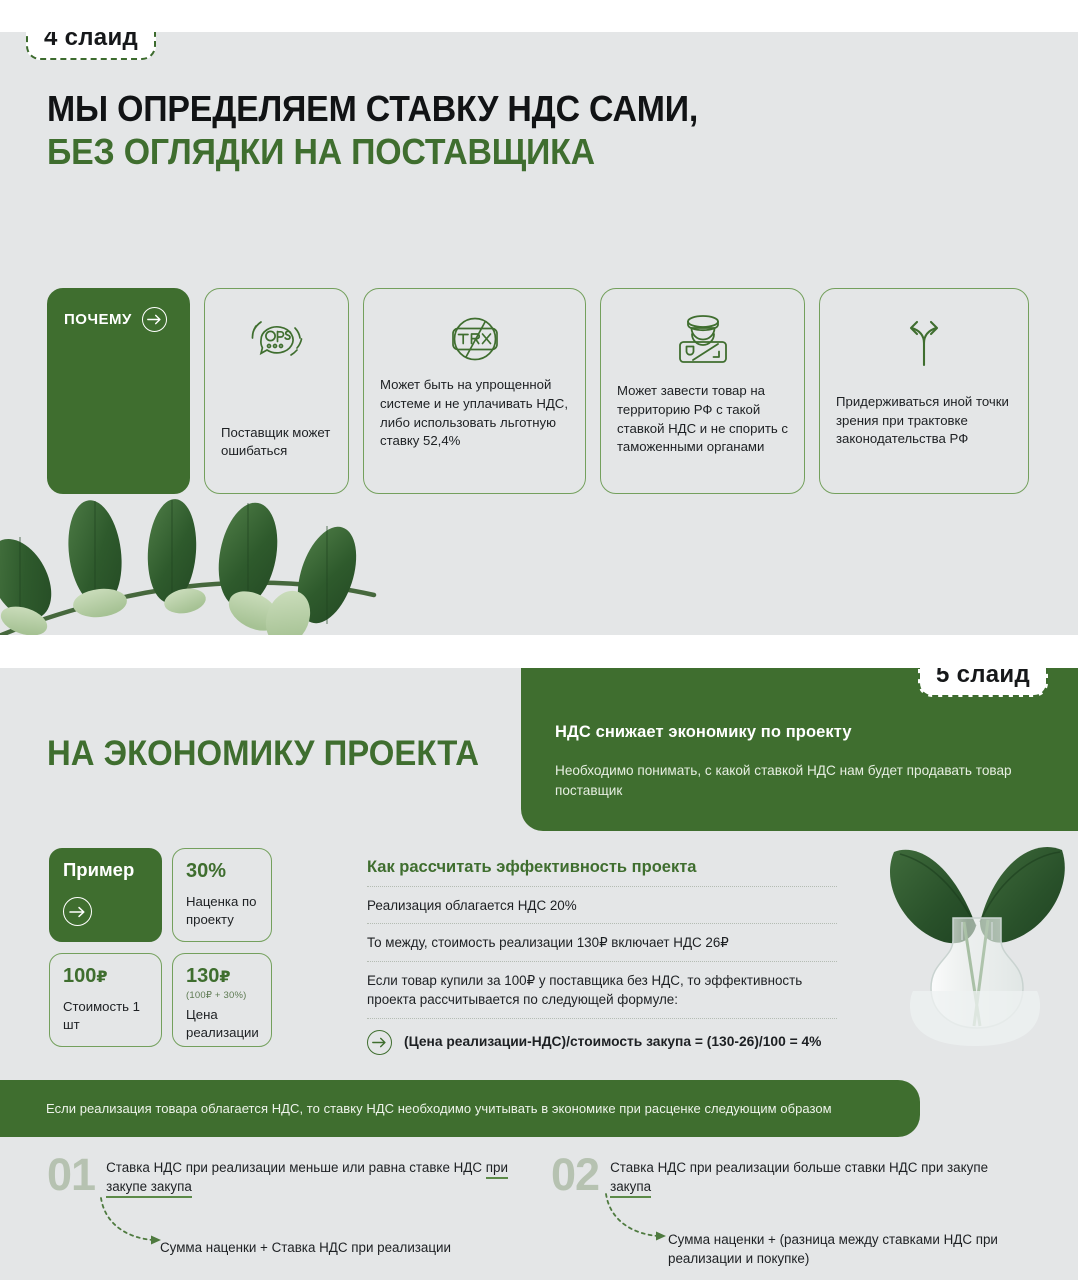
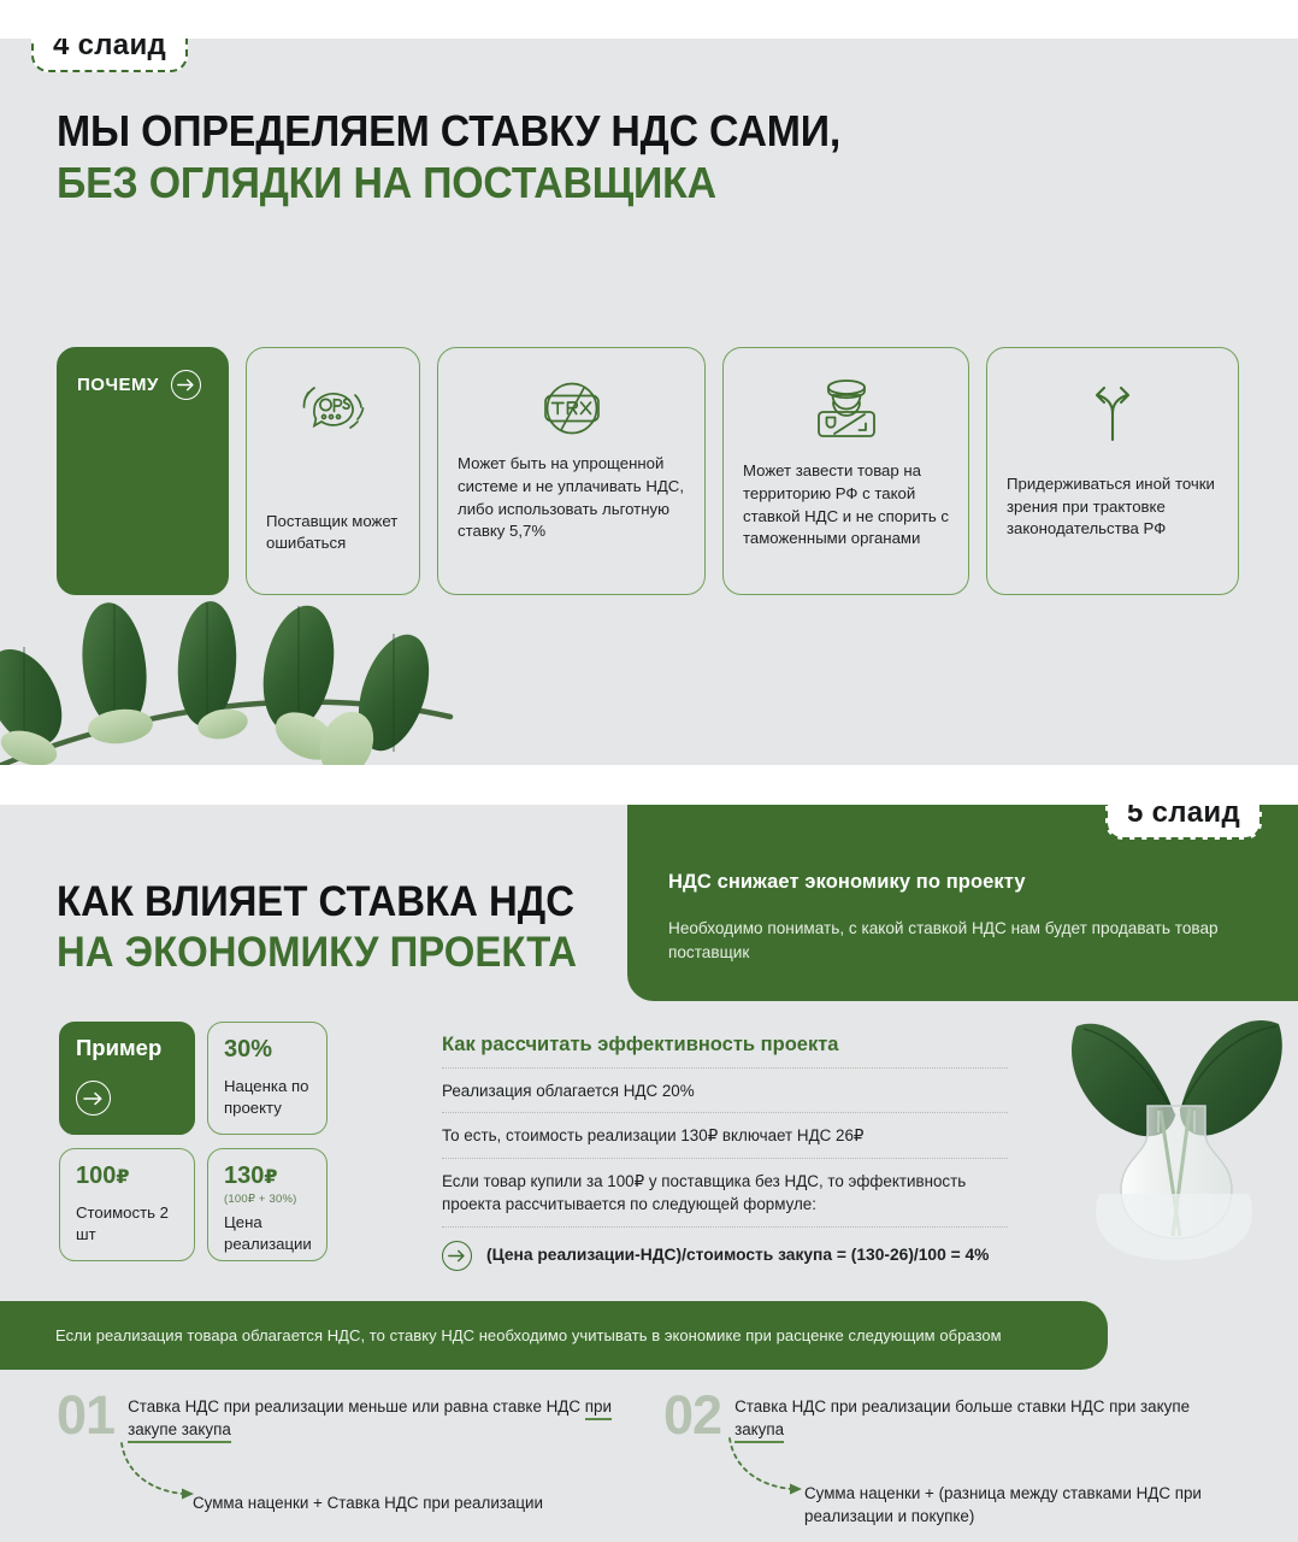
  4 слайд
  МЫ ОПРЕДЕЛЯЕМ СТАВКУ НДС САМИ,
  БЕЗ ОГЛЯДКИ НА ПОСТАВЩИКА
  ПОЧЕМУ
  Поставщик может ошибаться
- Может быть на упрощенной системе и не уплачивать НДС, либо использовать льготную ставку 52,4%
+ Может быть на упрощенной системе и не уплачивать НДС, либо использовать льготную ставку 5,7%
  Может завести товар на территорию РФ с такой ставкой НДС и не спорить с таможенными органами
  Придерживаться иной точки зрения при трактовке законодательства РФ
  НДС снижает экономику по проекту
  Необходимо понимать, с какой ставкой НДС нам будет продавать товар поставщик
  5 слайд
+ КАК ВЛИЯЕТ СТАВКА НДС
  НА ЭКОНОМИКУ ПРОЕКТА
  Пример
  30%
  Наценка по проекту
  100₽
- Стоимость 1 шт
+ Стоимость 2 шт
  130₽
  (100₽ + 30%)
  Цена реализации
  Как рассчитать эффективность проекта
  Реализация облагается НДС 20%
- То между, стоимость реализации 130₽ включает НДС 26₽
+ То есть, стоимость реализации 130₽ включает НДС 26₽
  Если товар купили за 100₽ у поставщика без НДС, то эффективность проекта рассчитывается по следующей формуле:
  (Цена реализации-НДС)/стоимость закупа = (130-26)/100 = 4%
  Если реализация товара облагается НДС, то ставку НДС необходимо учитывать в экономике при расценке следующим образом
  01
  Ставка НДС при реализации меньше или равна ставке НДС при закупе закупа
  Сумма наценки + Ставка НДС при реализации
  02
  Ставка НДС при реализации больше ставки НДС при закупе закупа
  Сумма наценки + (разница между ставками НДС при реализации и покупке)
